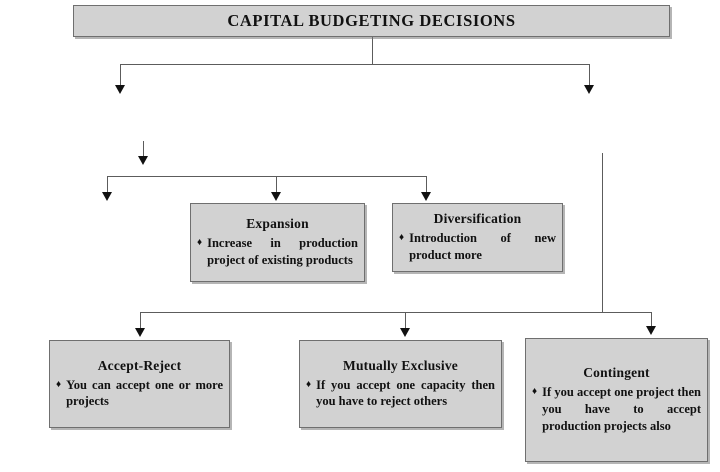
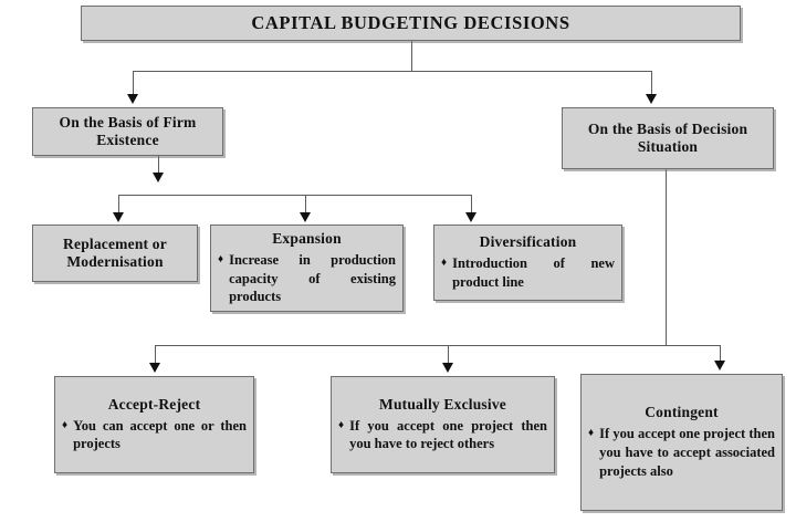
  CAPITAL BUDGETING DECISIONS
+ On the Basis of Firm Existence
+ On the Basis of Decision Situation
+ Replacement or Modernisation
  Expansion
  ♦
- Increase in production project of existing products
+ Increase in production capacity of existing products
  Diversification
  ♦
- Introduction of new product more
+ Introduction of new product line
  Accept-Reject
  ♦
- You can accept one or more projects
+ You can accept one or then projects
  Mutually Exclusive
  ♦
- If you accept one capacity then you have to reject others
+ If you accept one project then you have to reject others
  Contingent
  ♦
- If you accept one project then you have to accept production projects also
+ If you accept one project then you have to accept associated projects also
